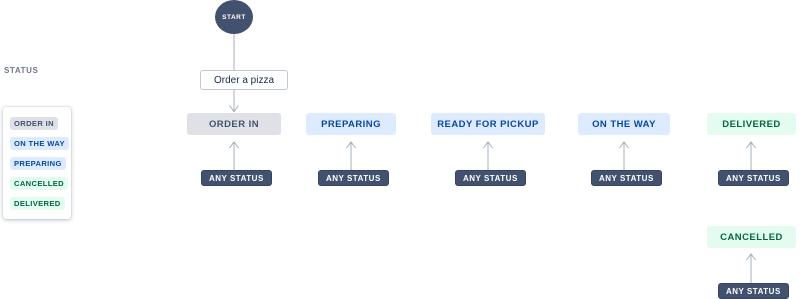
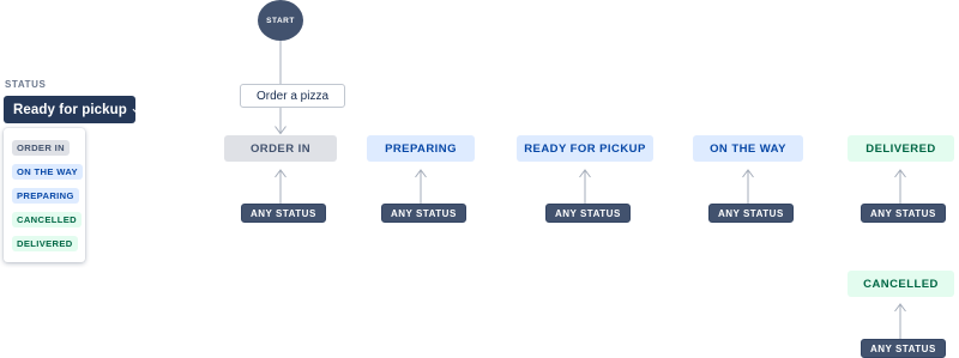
  Order a pizza
  ORDER IN
  PREPARING
  READY FOR PICKUP
  ON THE WAY
  DELIVERED
  CANCELLED
  ANY STATUS
  ANY STATUS
  ANY STATUS
  ANY STATUS
  ANY STATUS
  ANY STATUS
  STATUS
+ Ready for pickup
  ORDER IN
  ON THE WAY
  PREPARING
  CANCELLED
  DELIVERED
